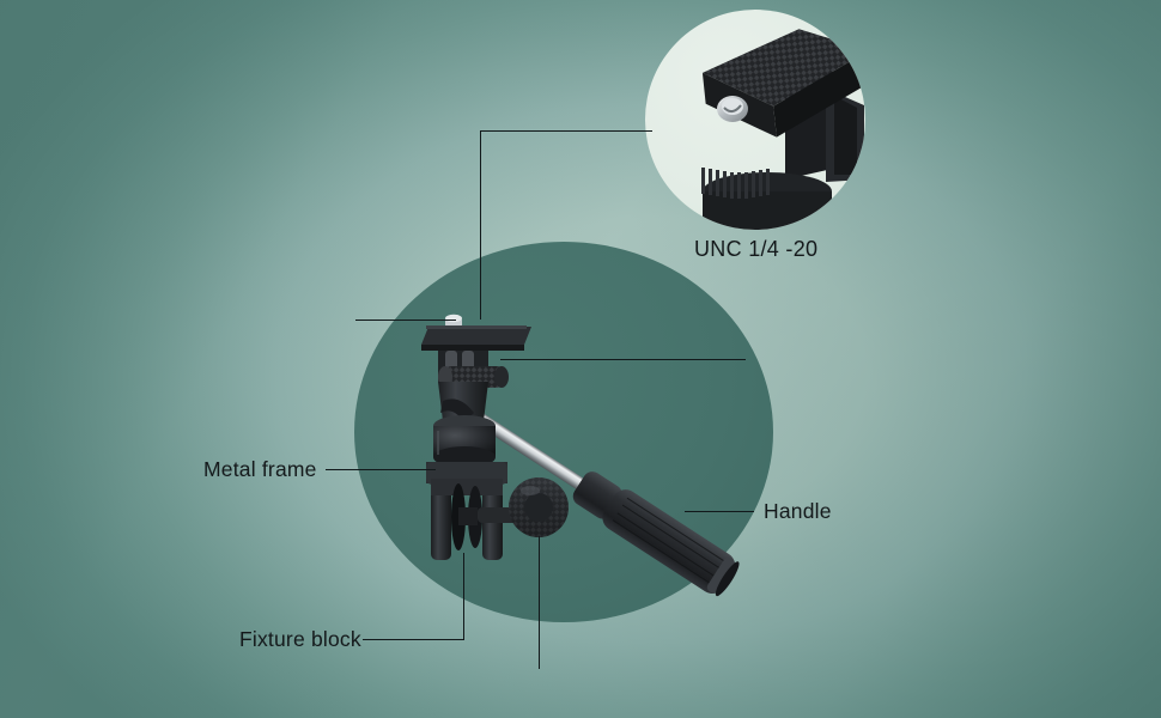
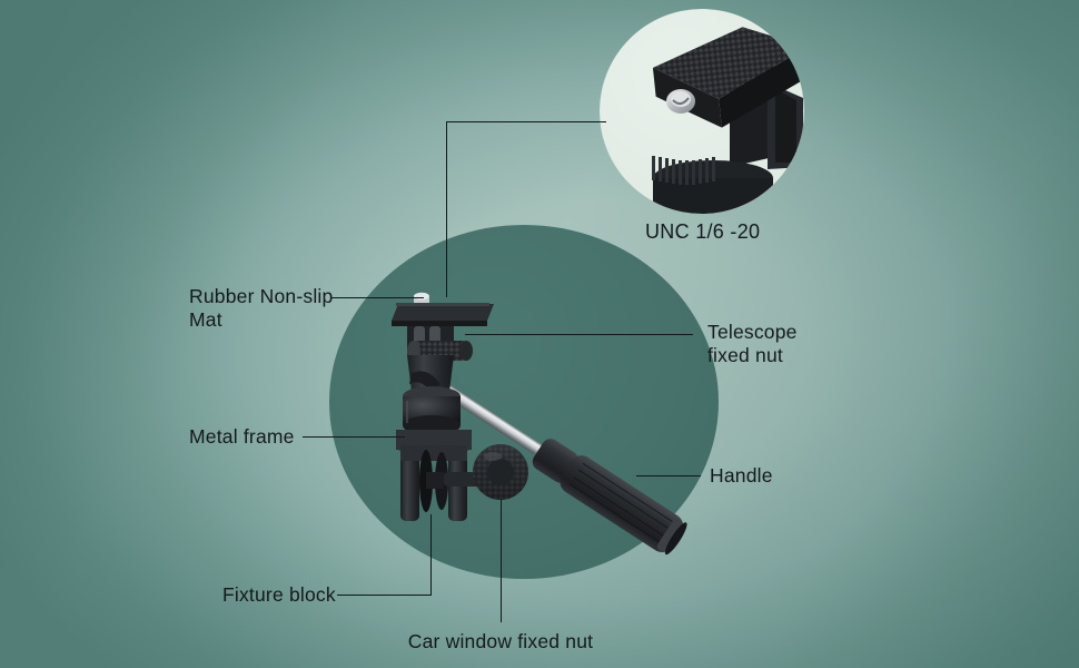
- UNC 1/4 -20
+ UNC 1/6 -20
+ Rubber Non-slip
+ Mat
  Metal frame
  Fixture block
+ Car window fixed nut
+ Telescope
+ fixed nut
  Handle
